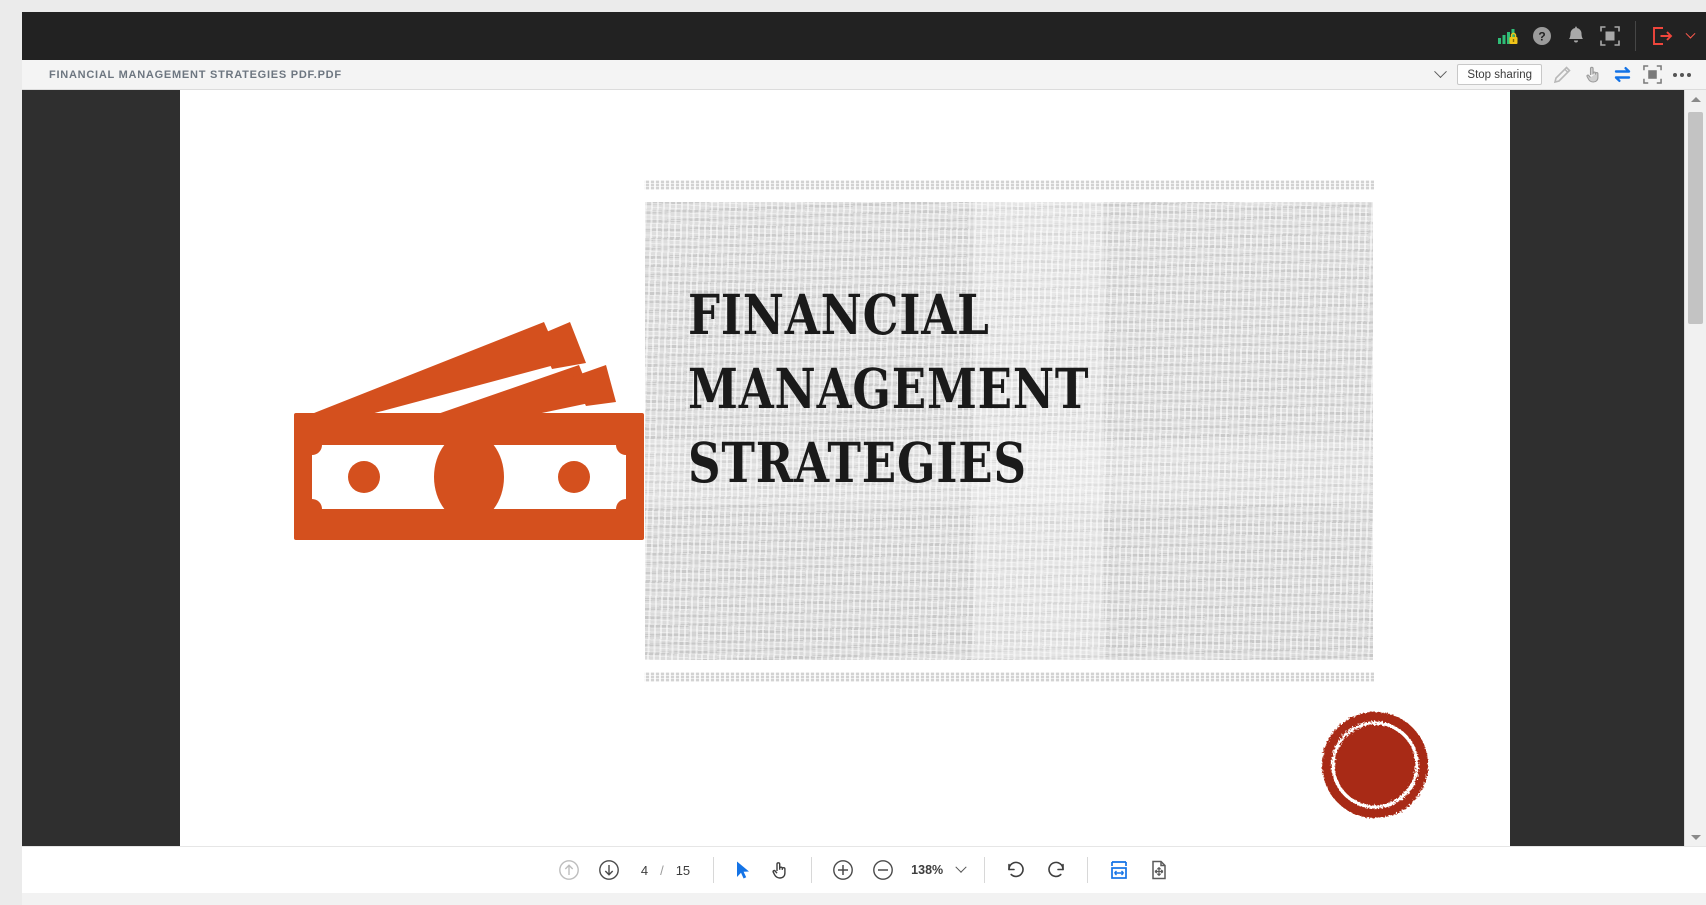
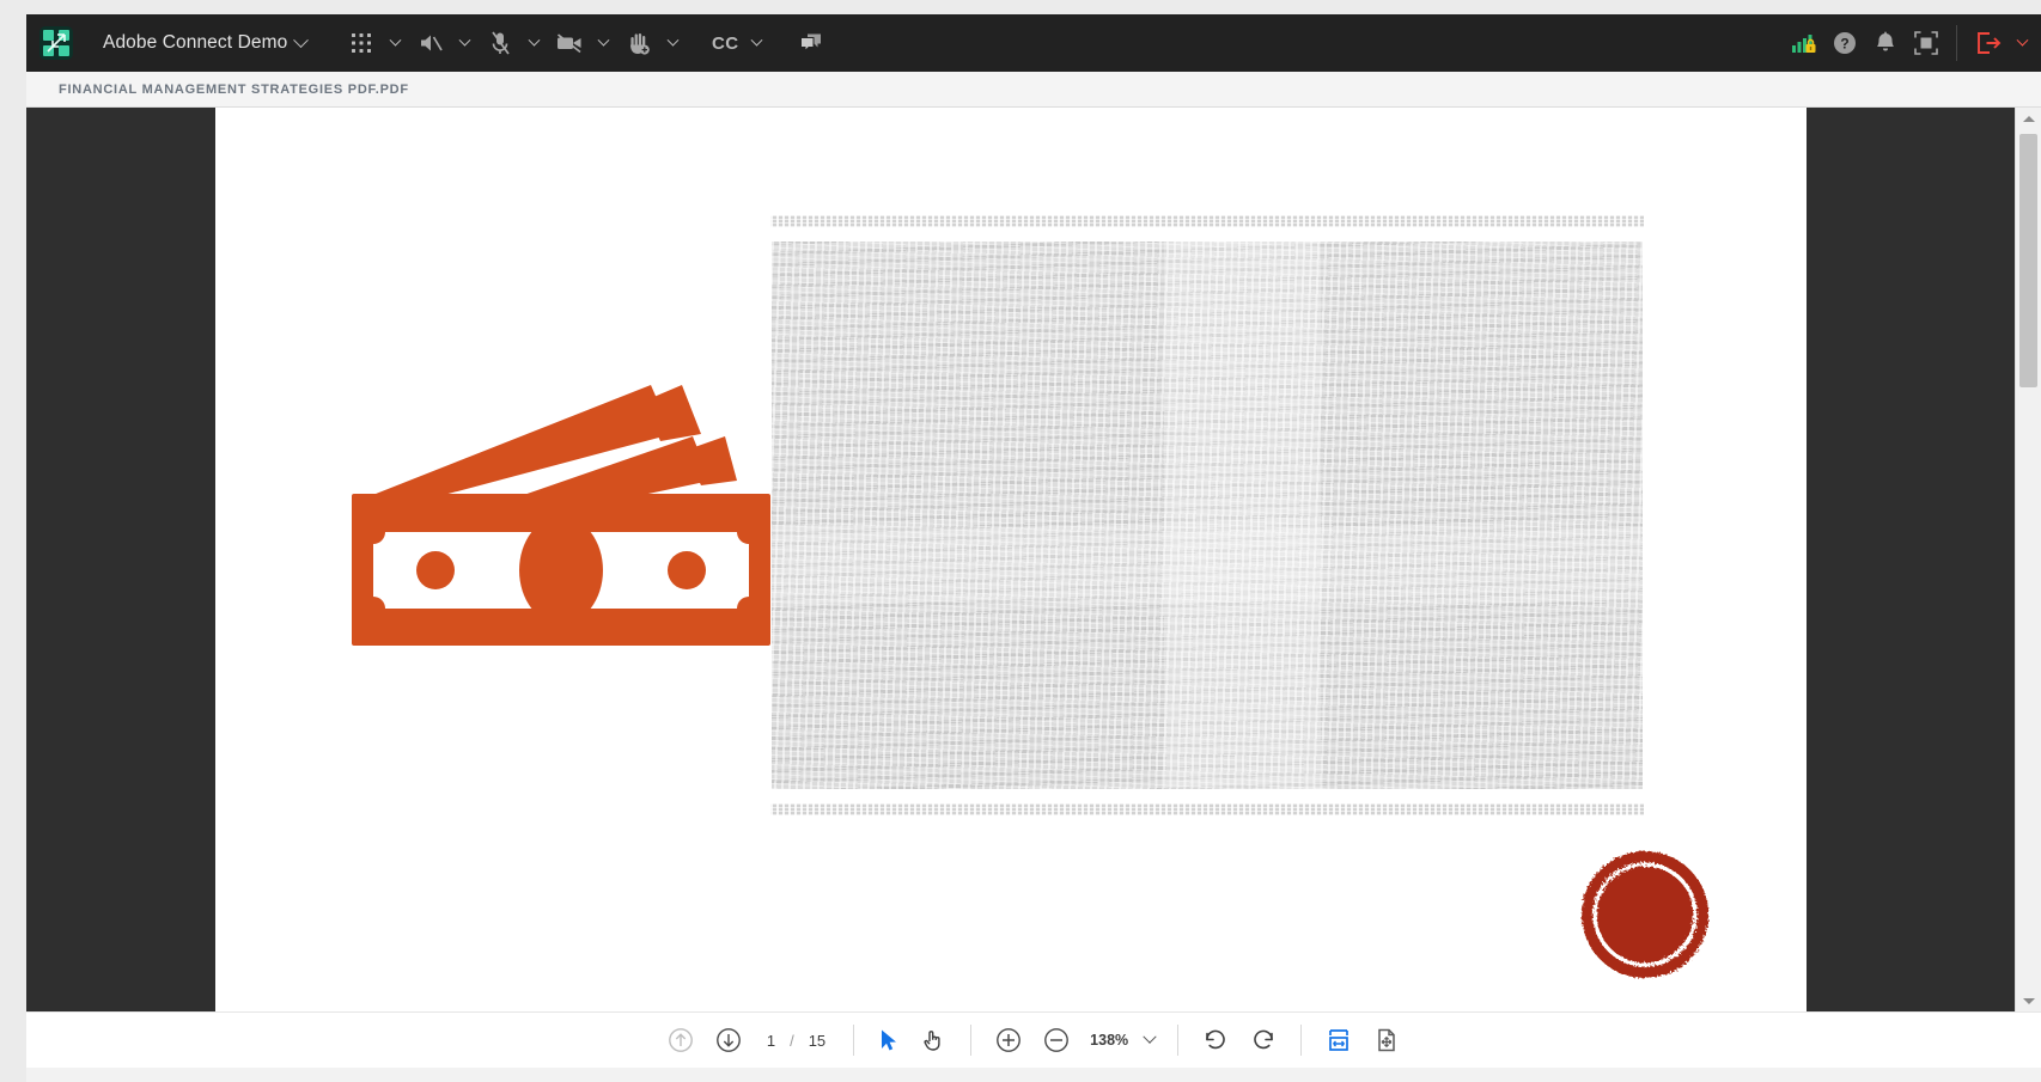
+ Adobe Connect Demo
+ CC
  ?
  FINANCIAL MANAGEMENT STRATEGIES PDF.PDF
- Stop sharing
- FINANCIAL
- MANAGEMENT
- STRATEGIES
- 4
+ 1
  /
  15
  138%
